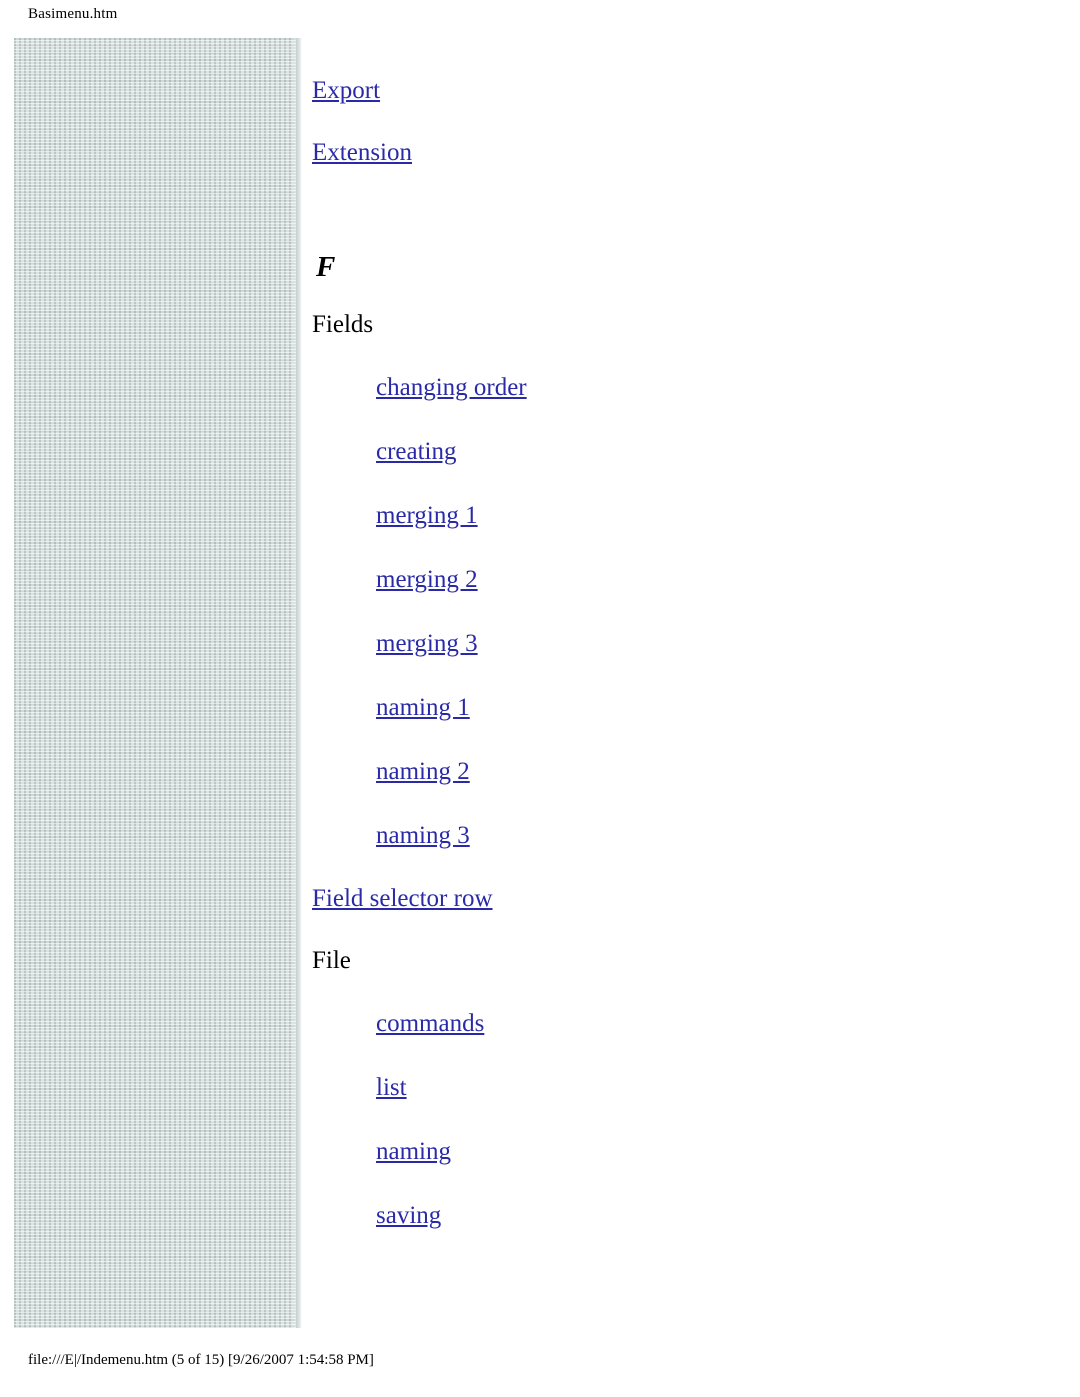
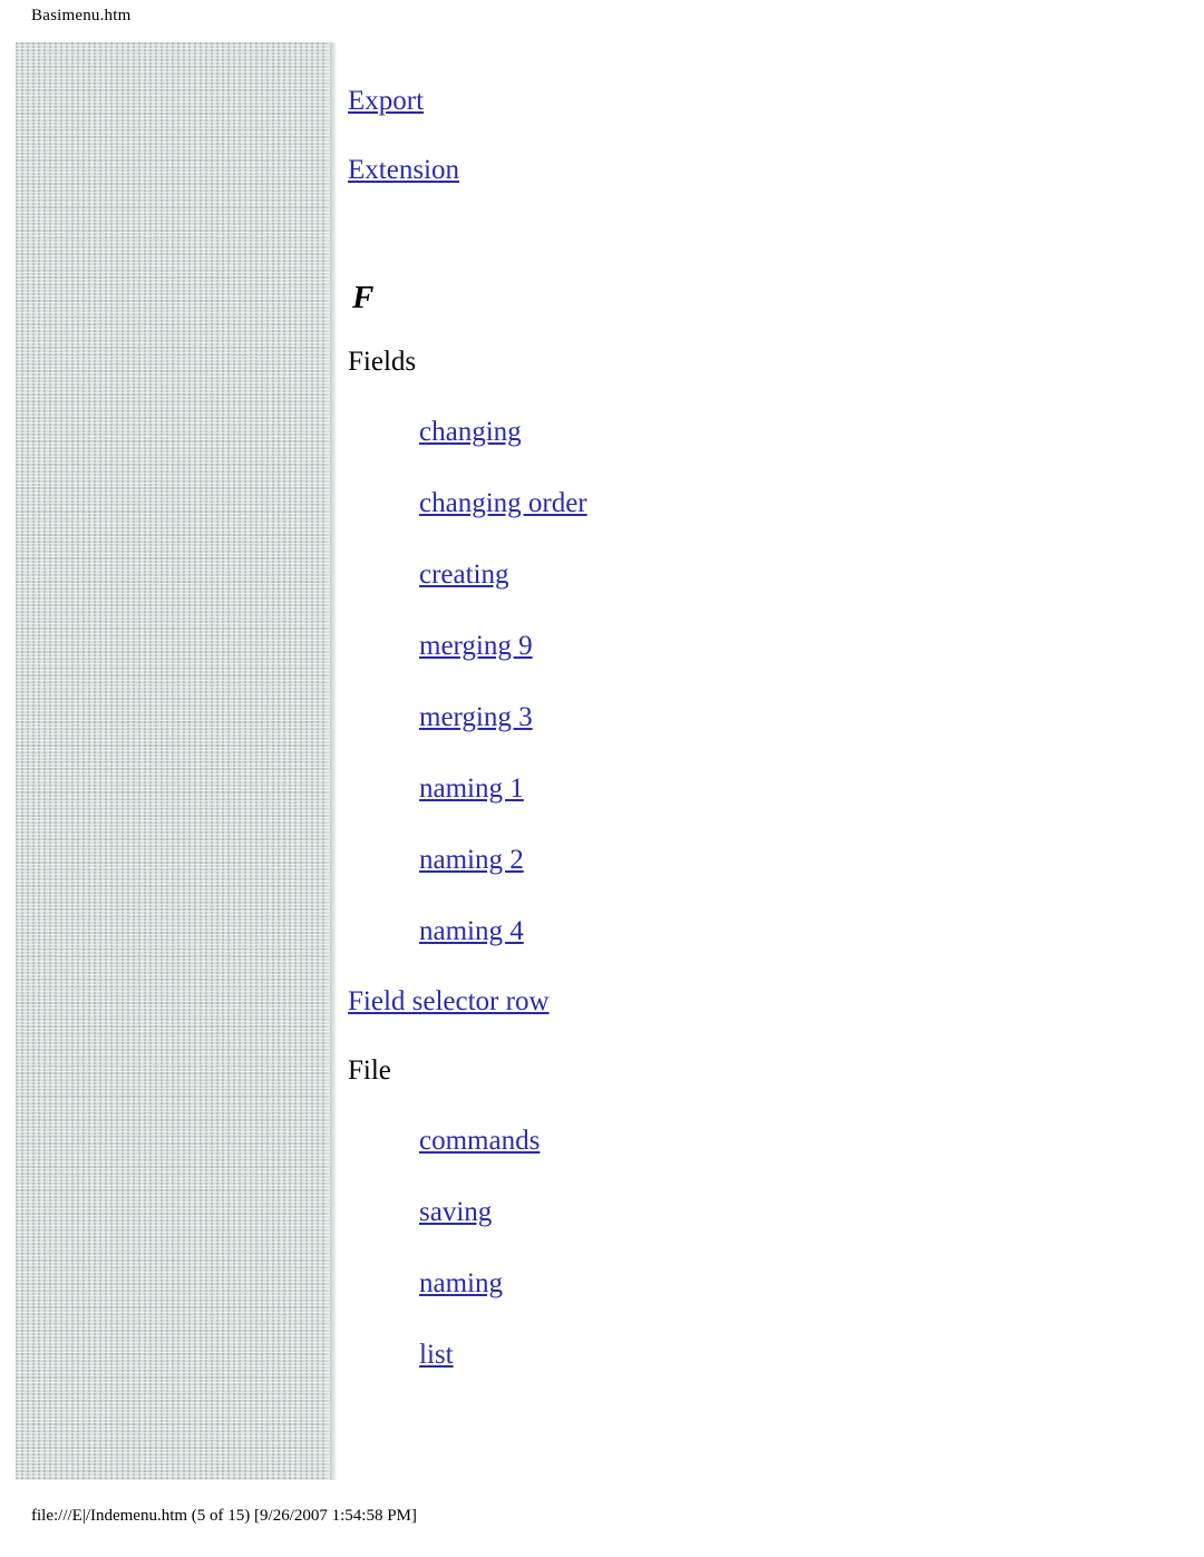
  Basimenu.htm
  Export
  Extension
  F
  Fields
+ changing
  changing order
  creating
- merging 1
- merging 2
+ merging 9
  merging 3
  naming 1
  naming 2
- naming 3
+ naming 4
  Field selector row
  File
  commands
- list
+ saving
  naming
- saving
+ list
  file:///E|/Indemenu.htm (5 of 15) [9/26/2007 1:54:58 PM]
